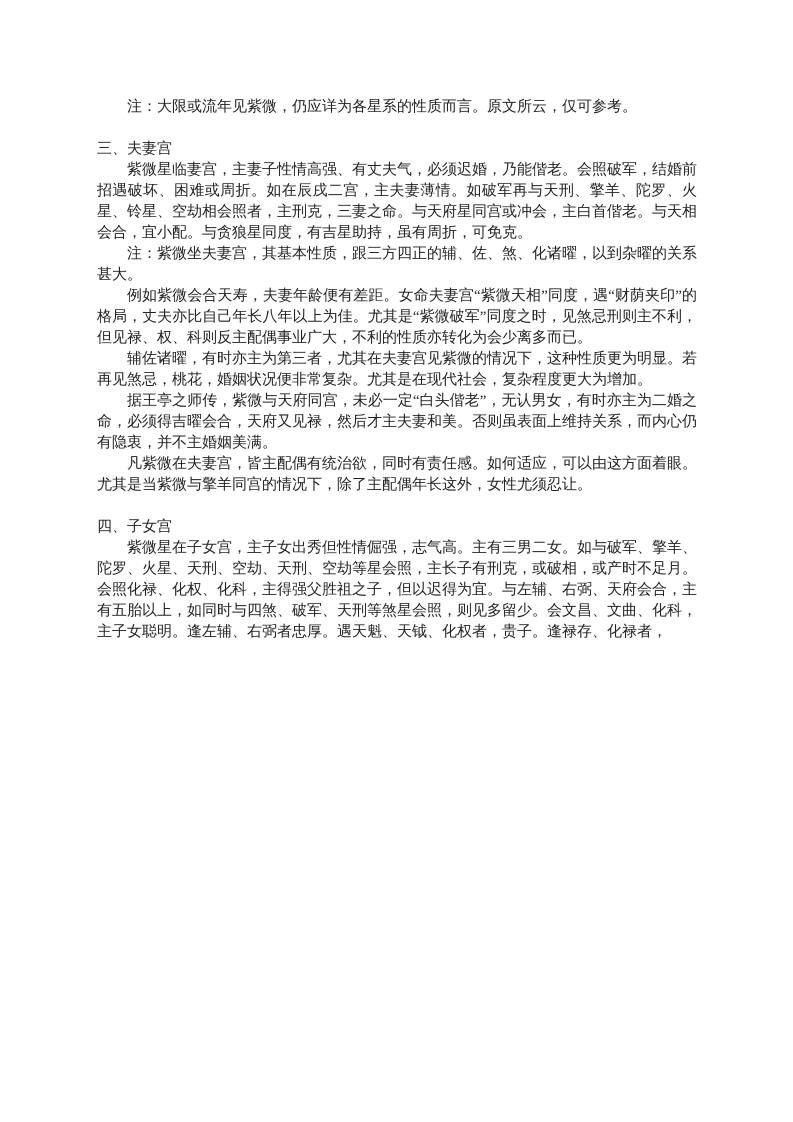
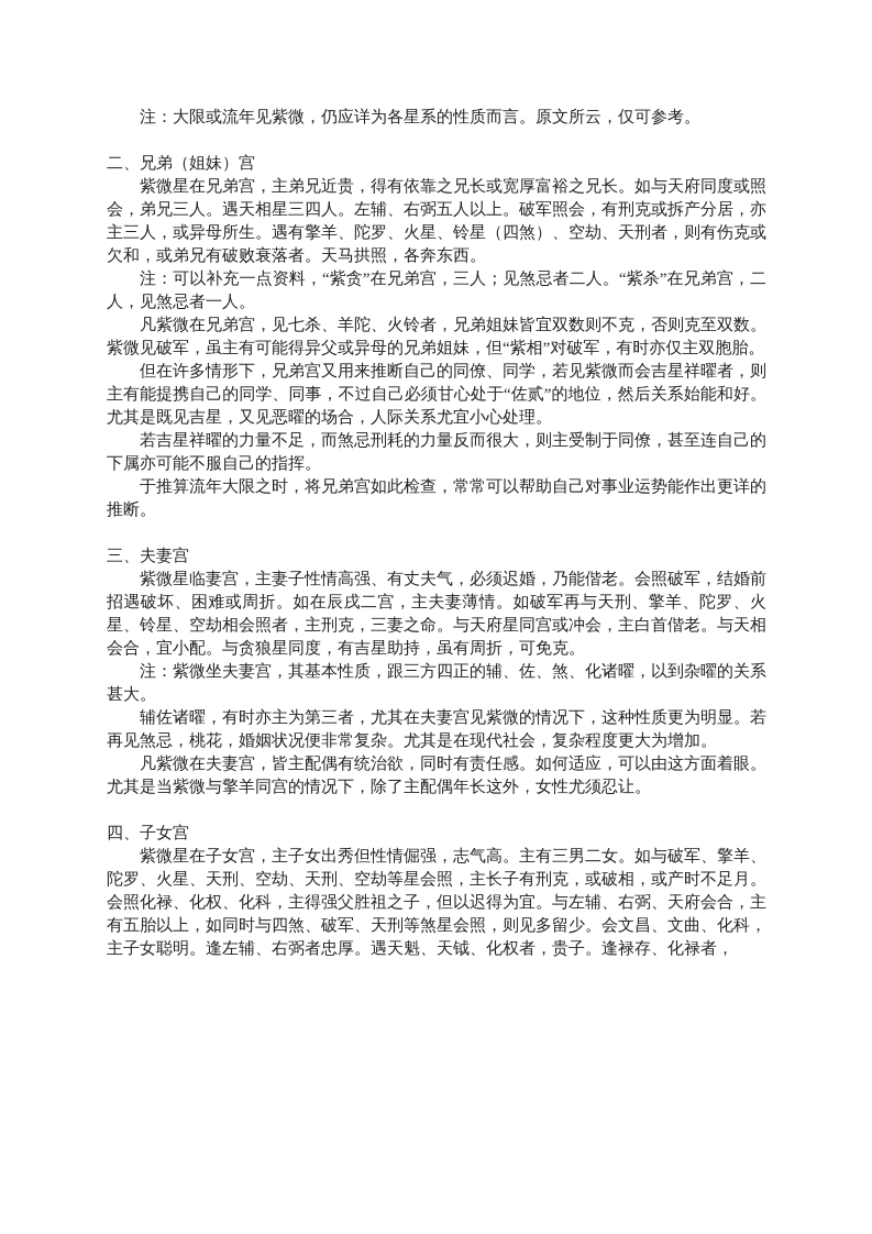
  注：大限或流年见紫微，仍应详为各星系的性质而言。原文所云，仅可参考。
+ 二、兄弟（姐妹）宫
+ 紫微星在兄弟宫，主弟兄近贵，得有依靠之兄长或宽厚富裕之兄长。如与天府同度或照会，弟兄三人。遇天相星三四人。左辅、右弼五人以上。破军照会，有刑克或拆产分居，亦主三人，或异母所生。遇有擎羊、陀罗、火星、铃星（四煞）、空劫、天刑者，则有伤克或欠和，或弟兄有破败衰落者。天马拱照，各奔东西。
+ 注：可以补充一点资料，“紫贪”在兄弟宫，三人；见煞忌者二人。“紫杀”在兄弟宫，二人，见煞忌者一人。
+ 凡紫微在兄弟宫，见七杀、羊陀、火铃者，兄弟姐妹皆宜双数则不克，否则克至双数。紫微见破军，虽主有可能得异父或异母的兄弟姐妹，但“紫相”对破军，有时亦仅主双胞胎。
+ 但在许多情形下，兄弟宫又用来推断自己的同僚、同学，若见紫微而会吉星祥曜者，则主有能提携自己的同学、同事，不过自己必须甘心处于“佐贰”的地位，然后关系始能和好。尤其是既见吉星，又见恶曜的场合，人际关系尤宜小心处理。
+ 若吉星祥曜的力量不足，而煞忌刑耗的力量反而很大，则主受制于同僚，甚至连自己的下属亦可能不服自己的指挥。
+ 于推算流年大限之时，将兄弟宫如此检查，常常可以帮助自己对事业运势能作出更详的推断。
  三、夫妻宫
  紫微星临妻宫，主妻子性情高强、有丈夫气，必须迟婚，乃能偕老。会照破军，结婚前招遇破坏、困难或周折。如在辰戌二宫，主夫妻薄情。如破军再与天刑、擎羊、陀罗、火星、铃星、空劫相会照者，主刑克，三妻之命。与天府星同宫或冲会，主白首偕老。与天相会合，宜小配。与贪狼星同度，有吉星助持，虽有周折，可免克。
  注：紫微坐夫妻宫，其基本性质，跟三方四正的辅、佐、煞、化诸曜，以到杂曜的关系甚大。
- 例如紫微会合天寿，夫妻年龄便有差距。女命夫妻宫“紫微天相”同度，遇“财荫夹印”的格局，丈夫亦比自己年长八年以上为佳。尤其是“紫微破军”同度之时，见煞忌刑则主不利，但见禄、权、科则反主配偶事业广大，不利的性质亦转化为会少离多而已。
  辅佐诸曜，有时亦主为第三者，尤其在夫妻宫见紫微的情况下，这种性质更为明显。若再见煞忌，桃花，婚姻状况便非常复杂。尤其是在现代社会，复杂程度更大为增加。
- 据王亭之师传，紫微与天府同宫，未必一定“白头偕老”，无认男女，有时亦主为二婚之命，必须得吉曜会合，天府又见禄，然后才主夫妻和美。否则虽表面上维持关系，而内心仍有隐衷，并不主婚姻美满。
  凡紫微在夫妻宫，皆主配偶有统治欲，同时有责任感。如何适应，可以由这方面着眼。尤其是当紫微与擎羊同宫的情况下，除了主配偶年长这外，女性尤须忍让。
  四、子女宫
  紫微星在子女宫，主子女出秀但性情倔强，志气高。主有三男二女。如与破军、擎羊、陀罗、火星、天刑、空劫、天刑、空劫等星会照，主长子有刑克，或破相，或产时不足月。会照化禄、化权、化科，主得强父胜祖之子，但以迟得为宜。与左辅、右弼、天府会合，主有五胎以上，如同时与四煞、破军、天刑等煞星会照，则见多留少。会文昌、文曲、化科，主子女聪明。逢左辅、右弼者忠厚。遇天魁、天钺、化权者，贵子。逢禄存、化禄者，
